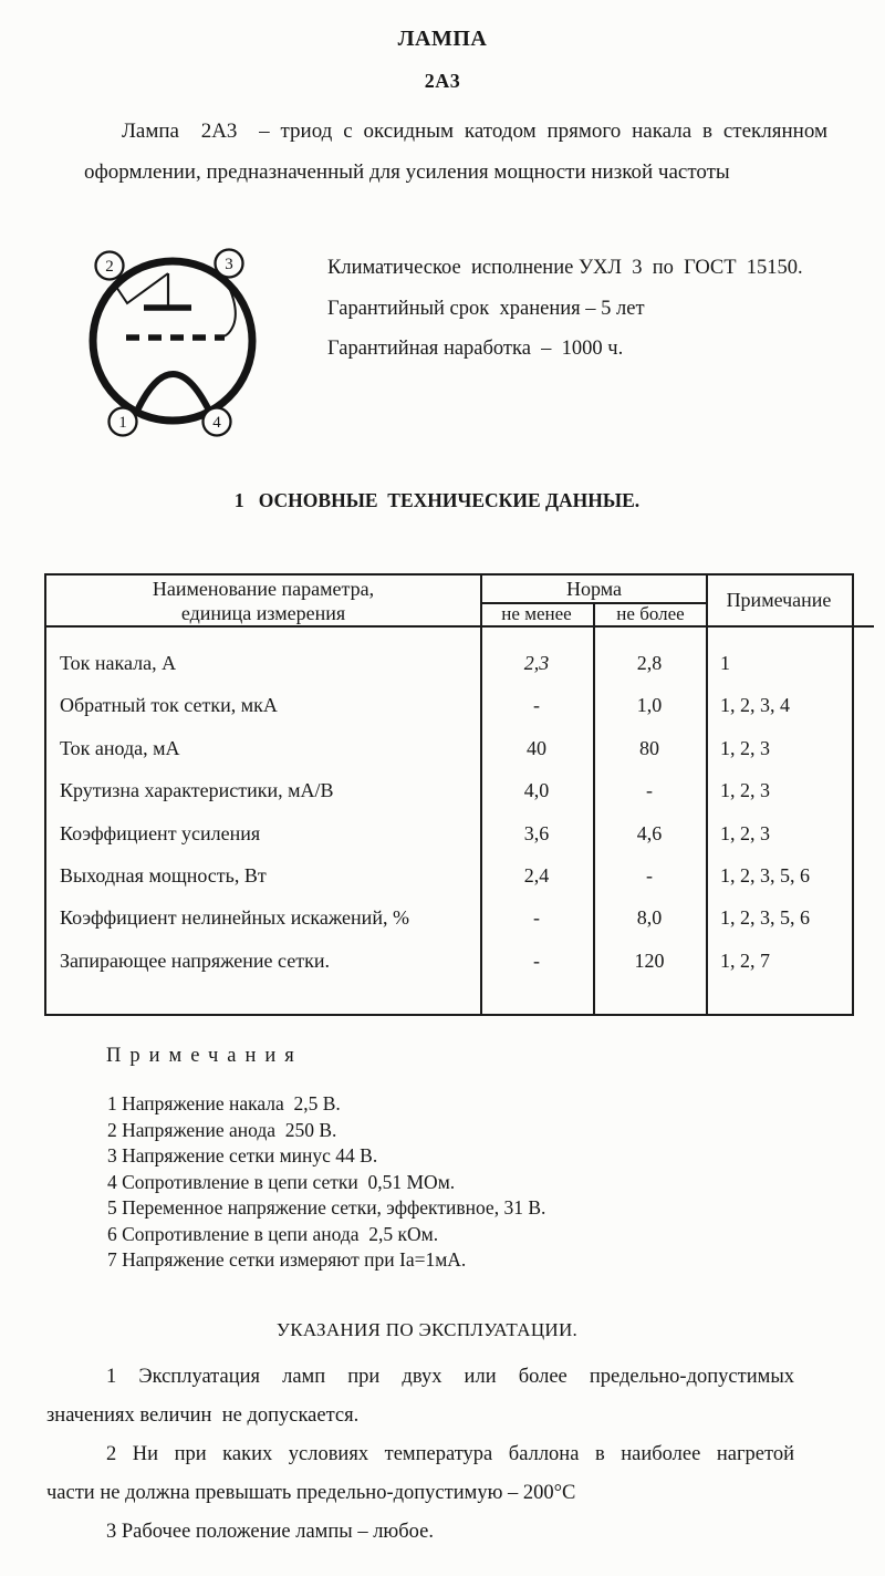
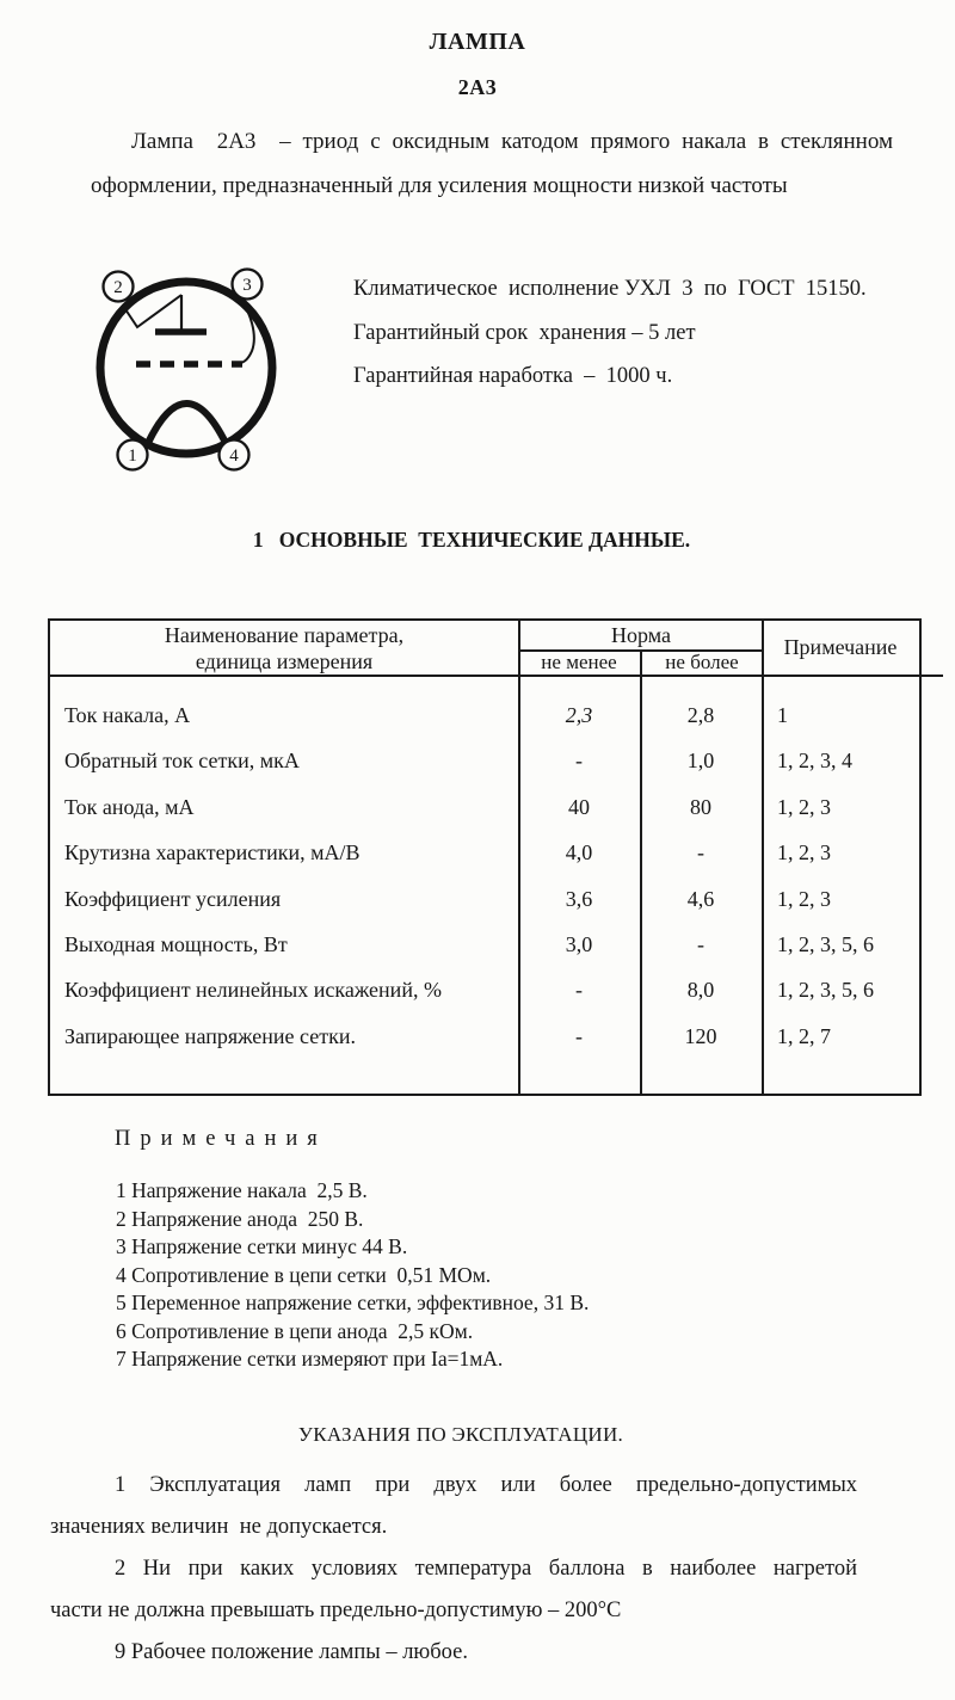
  ЛАМПА
  2А3
  Лампа 2А3 – триод с оксидным катодом прямого накала в стеклянном
  оформлении, предназначенный для усиления мощности низкой частоты
  2
  3
  1
  4
  Климатическое исполнение УХЛ 3 по ГОСТ 15150.
  Гарантийный срок хранения – 5 лет
  Гарантийная наработка – 1000 ч.
  1 ОСНОВНЫЕ ТЕХНИЧЕСКИЕ ДАННЫЕ.
  Наименование параметра,
  единица измерения
  Норма
  не менее
  не более
  Примечание
  Ток накала, А
  2,3
  2,8
  1
  Обратный ток сетки, мкА
  -
  1,0
  1, 2, 3, 4
  Ток анода, мА
  40
  80
  1, 2, 3
  Крутизна характеристики, мА/В
  4,0
  -
  1, 2, 3
  Коэффициент усиления
  3,6
  4,6
  1, 2, 3
  Выходная мощность, Вт
- 2,4
+ 3,0
  -
  1, 2, 3, 5, 6
  Коэффициент нелинейных искажений, %
  -
  8,0
  1, 2, 3, 5, 6
  Запирающее напряжение сетки.
  -
  120
  1, 2, 7
  Примечания
  1 Напряжение накала 2,5 В.
  2 Напряжение анода 250 В.
  3 Напряжение сетки минус 44 В.
  4 Сопротивление в цепи сетки 0,51 МОм.
  5 Переменное напряжение сетки, эффективное, 31 В.
  6 Сопротивление в цепи анода 2,5 кОм.
  7 Напряжение сетки измеряют при Ia=1мА.
  УКАЗАНИЯ ПО ЭКСПЛУАТАЦИИ.
  1 Эксплуатация ламп при двух или более предельно-допустимых
  значениях величин не допускается.
  2 Ни при каких условиях температура баллона в наиболее нагретой
  части не должна превышать предельно-допустимую – 200°С
- 3 Рабочее положение лампы – любое.
+ 9 Рабочее положение лампы – любое.
